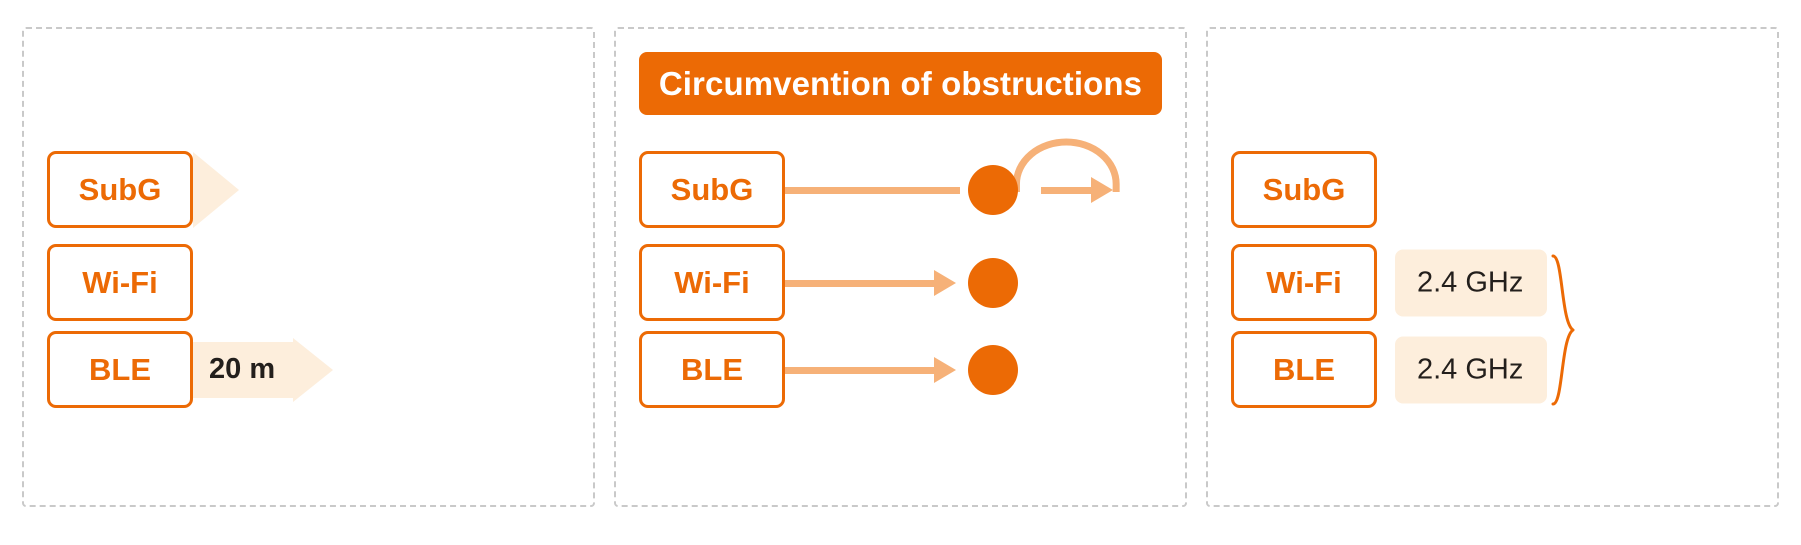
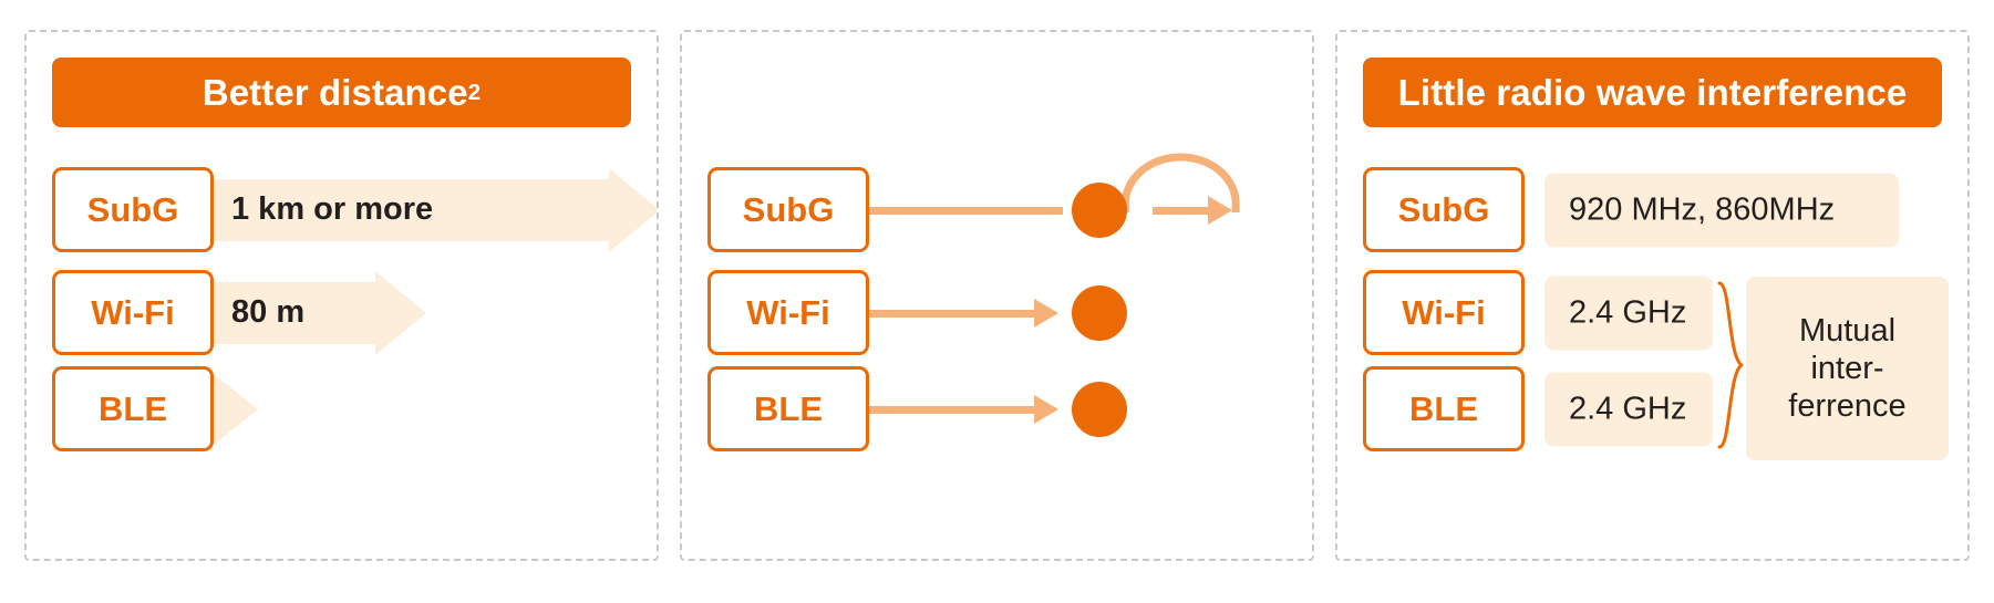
+ Better distance
+ 2
+ 1 km or more
  SubG
+ 80 m
  Wi-Fi
- 20 m
  BLE
- Circumvention of obstructions
  SubG
  Wi-Fi
  BLE
+ Little radio wave interference
+ 920 MHz, 860MHz
  SubG
  2.4 GHz
  Wi-Fi
  2.4 GHz
  BLE
+ Mutual
+ inter-
+ ferrence
